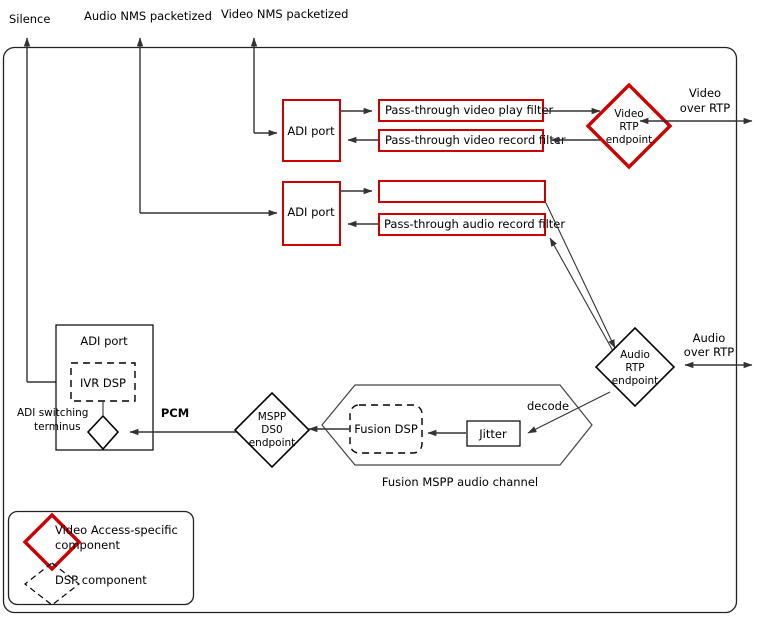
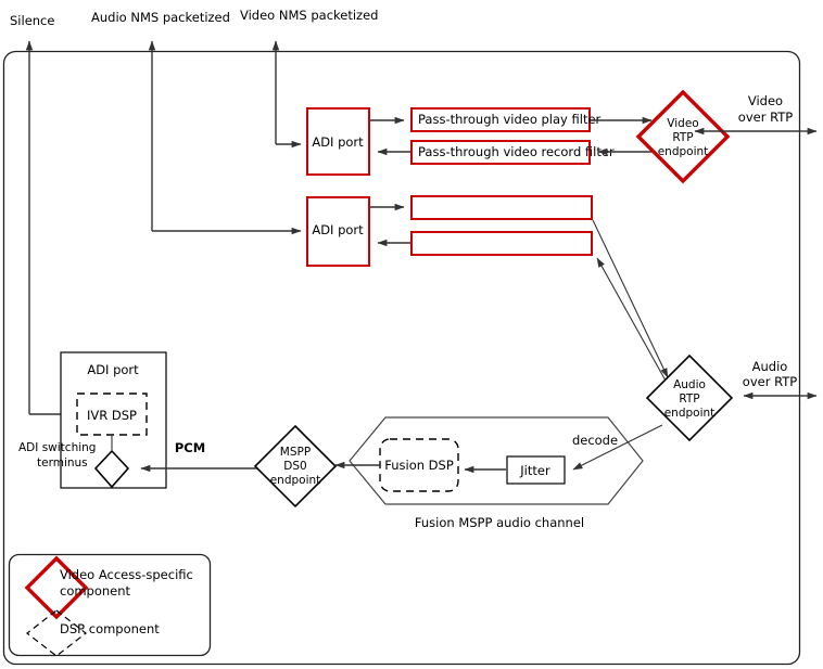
  Silence
  Audio NMS packetized
  Video NMS packetized
  ADI port
  ADI port
  Pass-through video play filter
  Pass-through video record fil
- Pass-through audio record filter
  Video
  RTP
  endpoint
  Audio
  RTP
  endpoint
  Video
  over RTP
  Audio
  over RTP
  ADI port
  IVR DSP
  ADI switching
  terminus
  PCM
  MSPP
  DS0
  endpoint
  Fusion MSPP audio channel
  Fusion DSP
  Jitter
  decode
  Video Access-specific
  component
  DSP component
